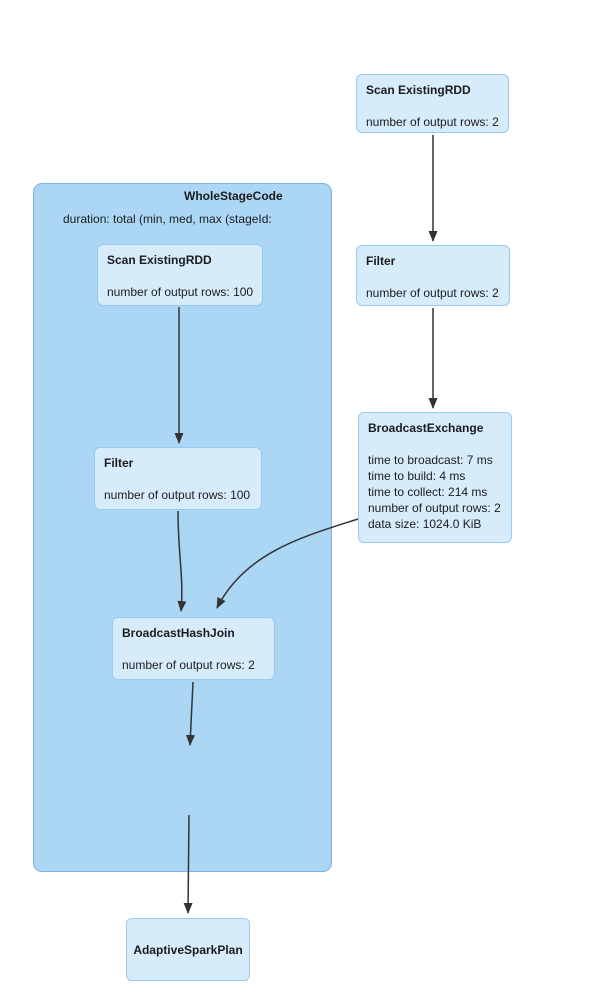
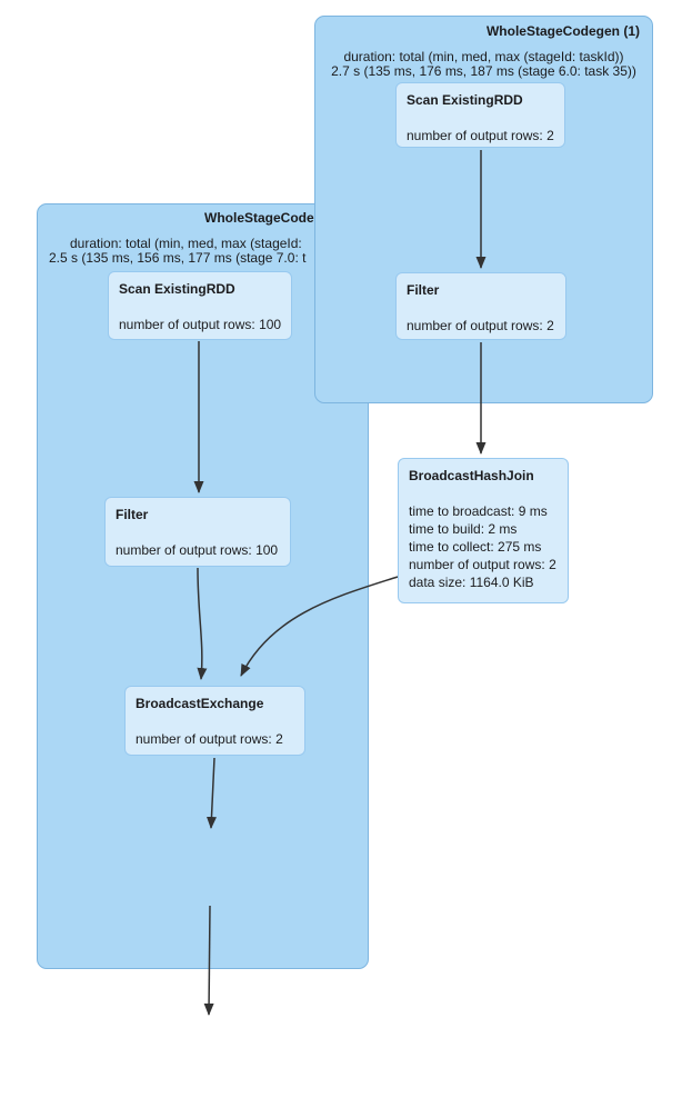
  WholeStageCode
  duration: total (min, med, max (stageId:
+ 2.5 s (135 ms, 156 ms, 177 ms (stage 7.0: t
+ WholeStageCodegen (1)
+ duration: total (min, med, max (stageId: taskId))
+ 2.7 s (135 ms, 176 ms, 187 ms (stage 6.0: task 35))
  Scan ExistingRDD
  number of output rows: 2
  Filter
  number of output rows: 2
- BroadcastExchange
+ BroadcastHashJoin
- time to broadcast: 7 ms
+ time to broadcast: 9 ms
- time to build: 4 ms
+ time to build: 2 ms
- time to collect: 214 ms
+ time to collect: 275 ms
  number of output rows: 2
- data size: 1024.0 KiB
+ data size: 1164.0 KiB
  Scan ExistingRDD
  number of output rows: 100
  Filter
  number of output rows: 100
- BroadcastHashJoin
+ BroadcastExchange
  number of output rows: 2
- AdaptiveSparkPlan
